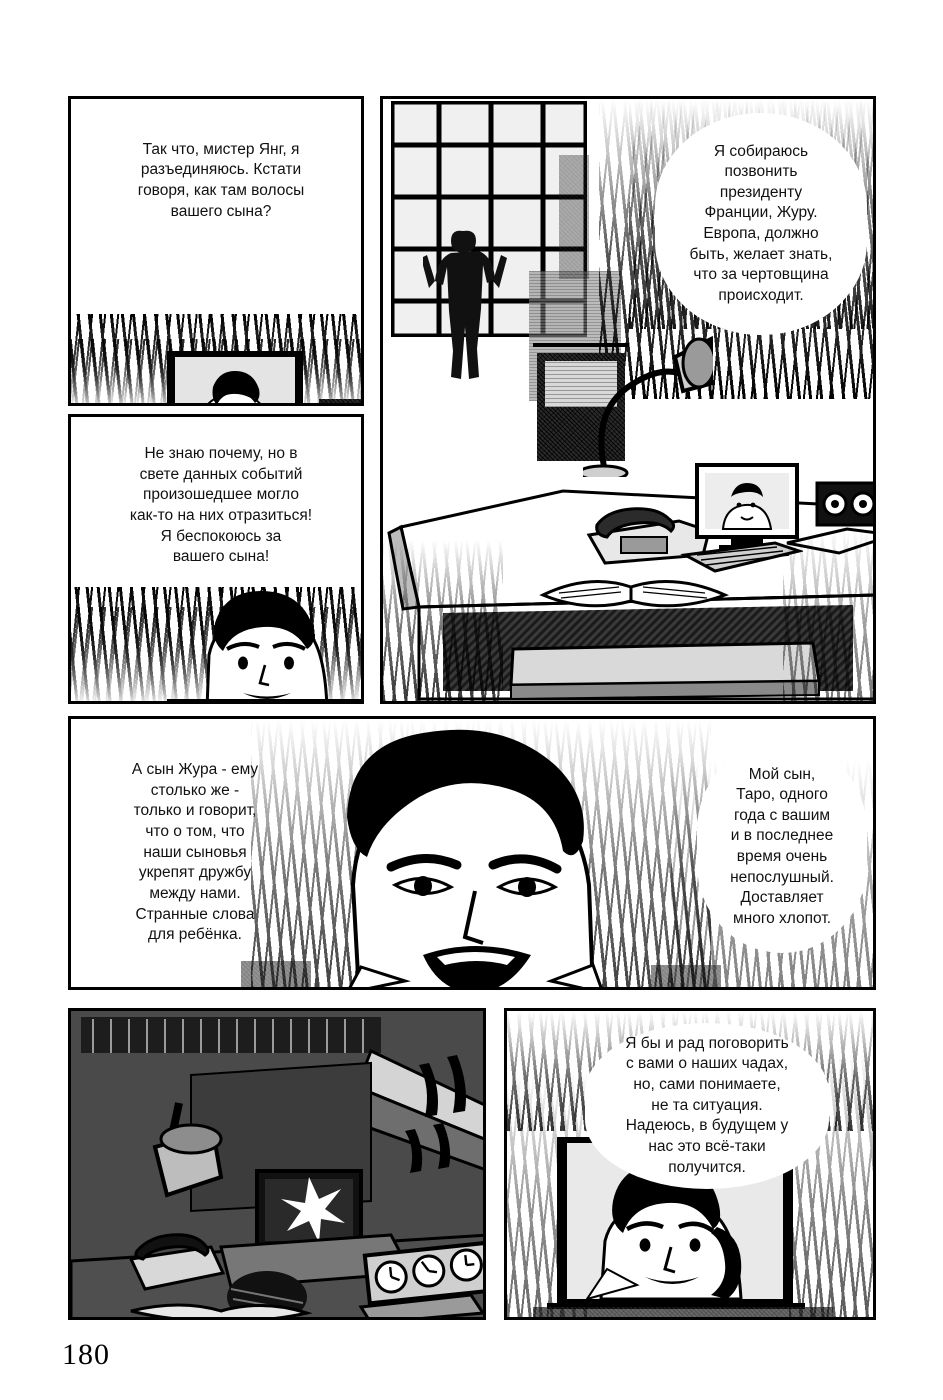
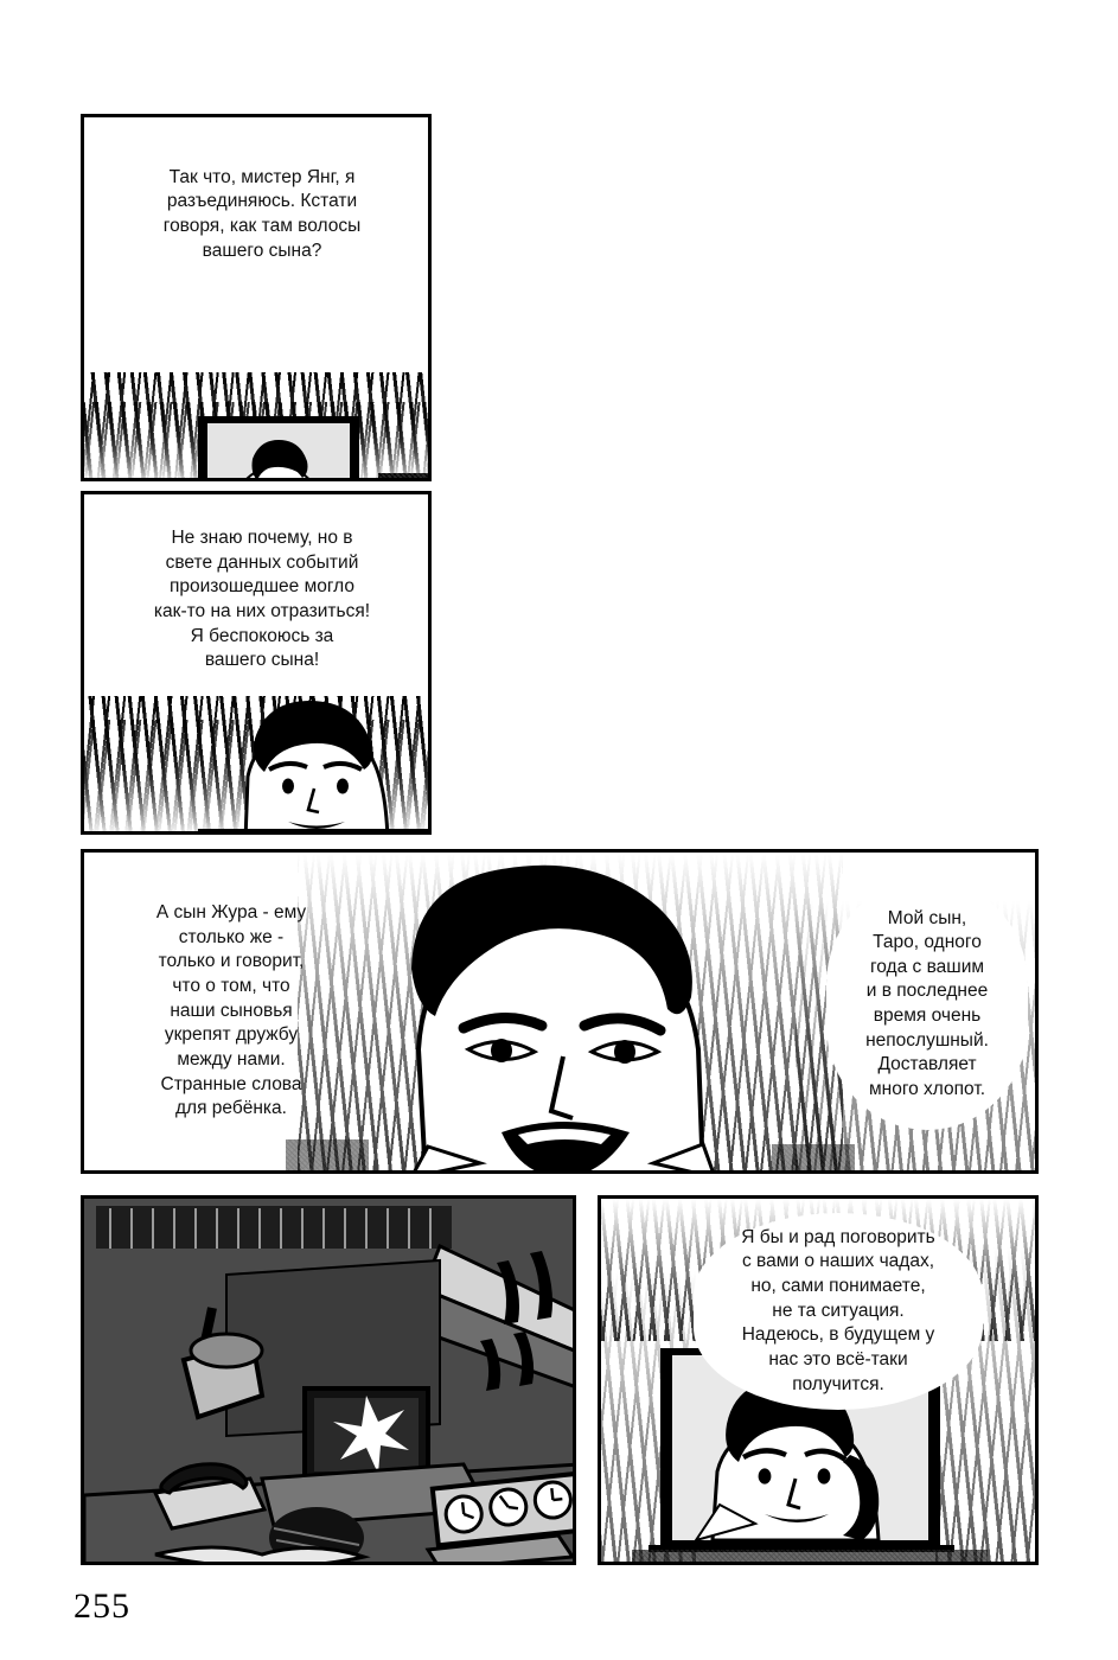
  Так что, мистер Янг, я
  разъединяюсь. Кстати
  говоря, как там волосы
  вашего сына?
- Я собираюсь
- позвонить
- президенту
- Франции, Журу.
- Европа, должно
- быть, желает знать,
- что за чертовщина
- происходит.
  Не знаю почему, но в
  свете данных событий
  произошедшее могло
  как-то на них отразиться!
  Я беспокоюсь за
  вашего сына!
  А сын Жура - ему
  столько же -
  только и говорит,
  что о том, что
  наши сыновья
  укрепят дружбу
  между нами.
  Странные слова
  для ребёнка.
  Мой сын,
  Таро, одного
  года с вашим
  и в последнее
  время очень
  непослушный.
  Доставляет
  много хлопот.
  Я бы и рад поговорить
  с вами о наших чадах,
  но, сами понимаете,
  не та ситуация.
  Надеюсь, в будущем у
  нас это всё-таки
  получится.
- 180
+ 255
